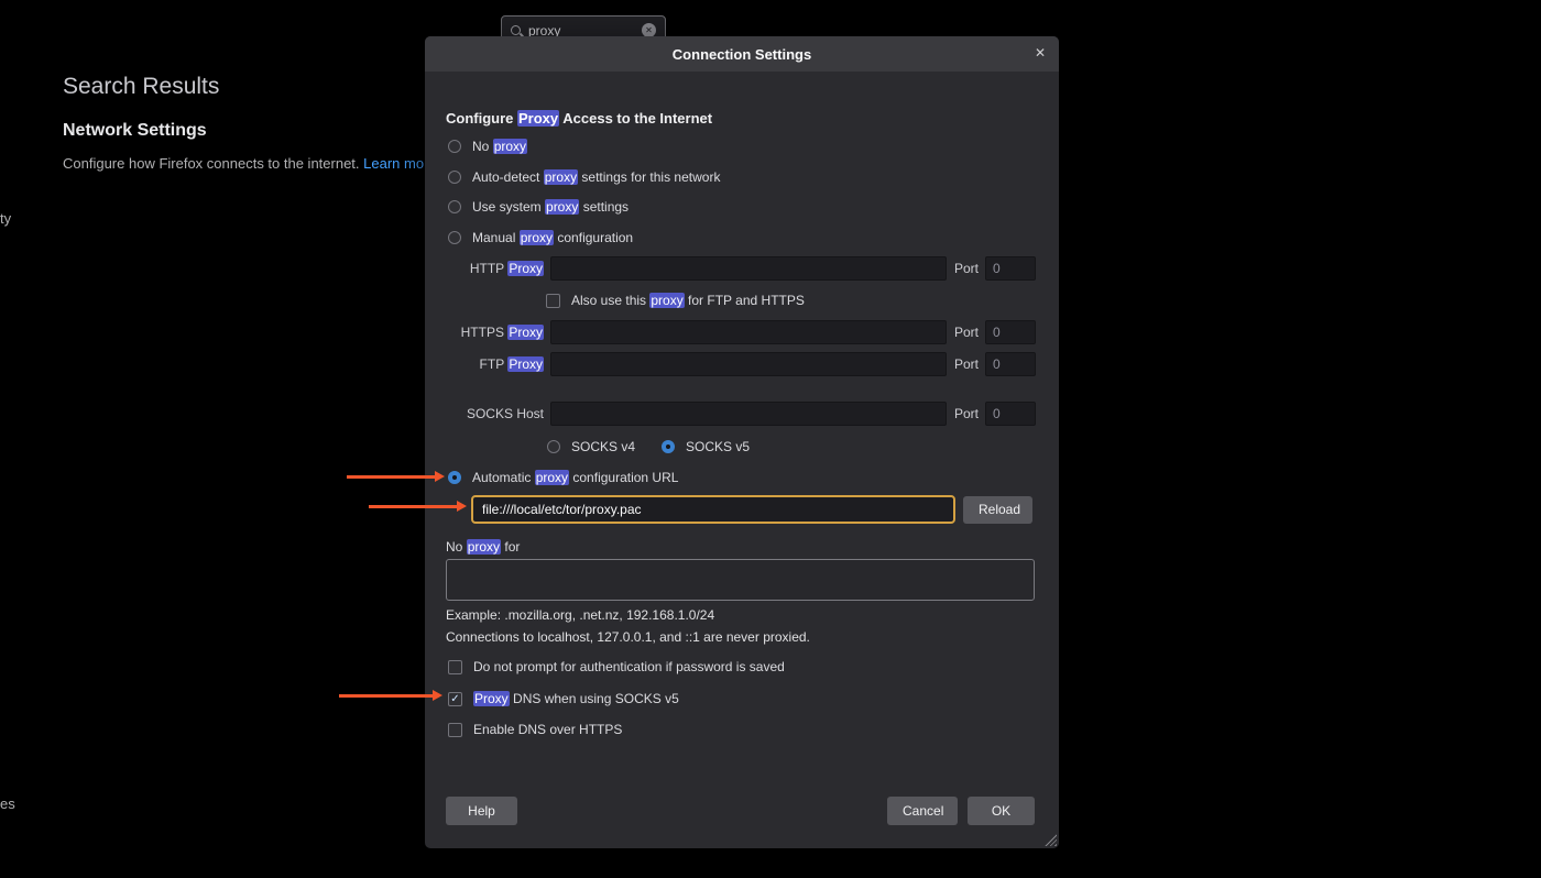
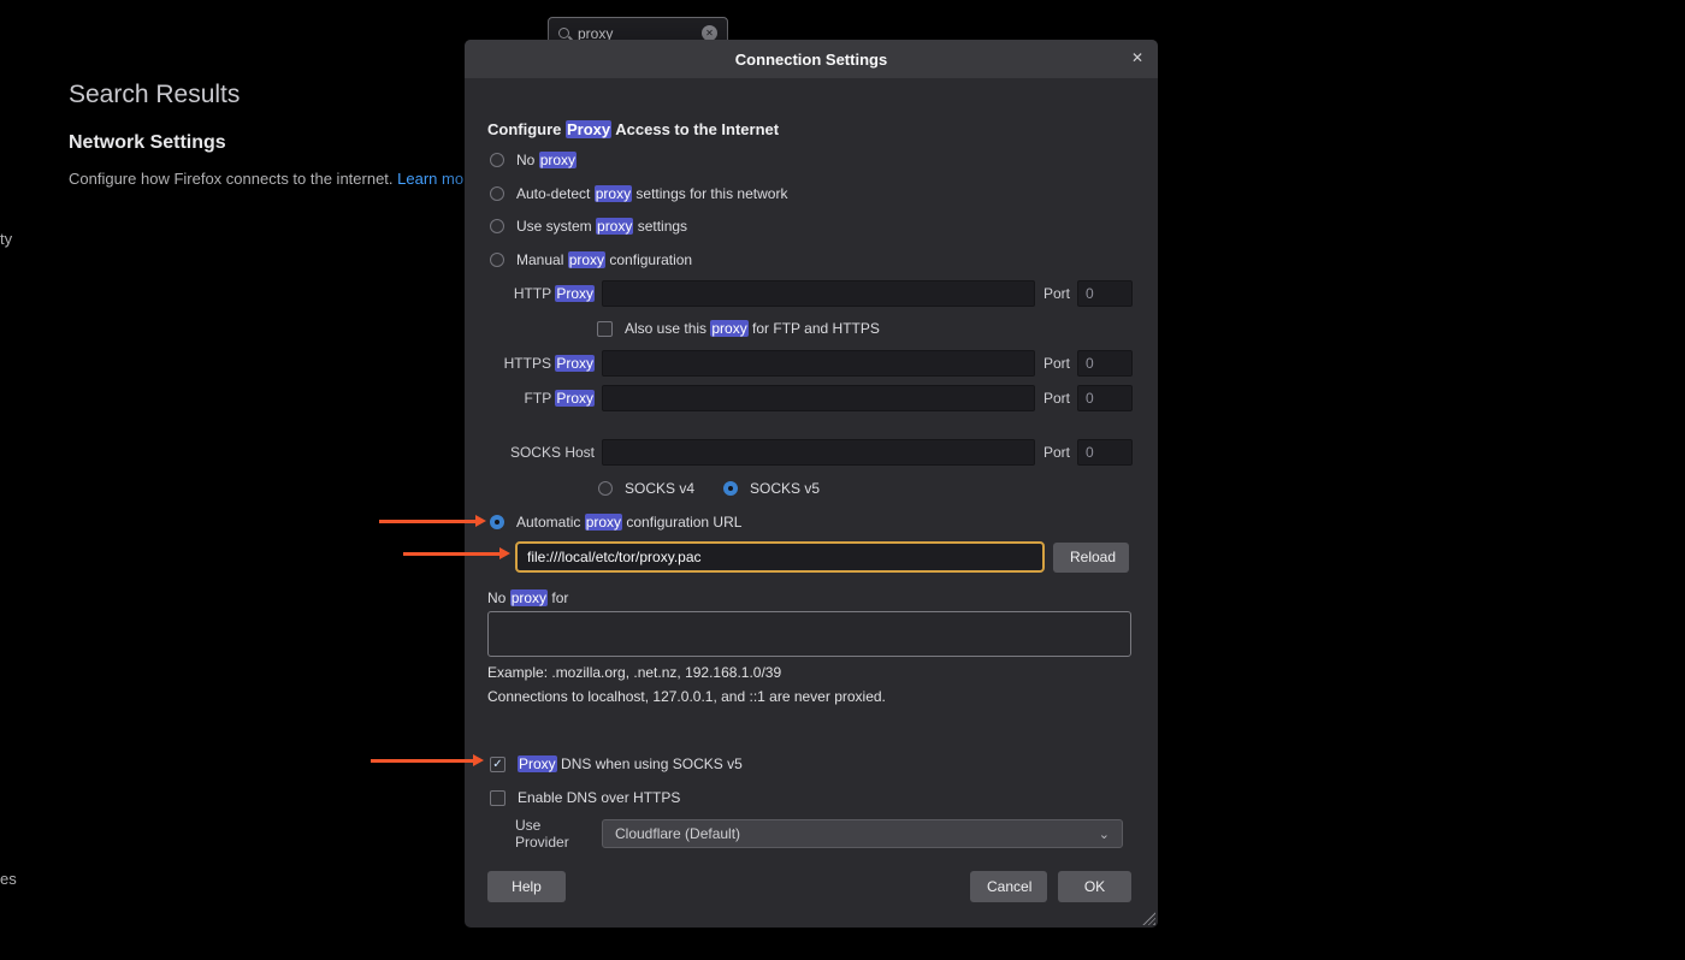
  proxy
  ✕
  Search Results
  Network Settings
  Configure how Firefox connects to the internet. Learn mo
  ty
  es
  Connection Settings
  ✕
  Configure Proxy Access to the Internet
  No proxy
  Auto-detect proxy settings for this network
  Use system proxy settings
  Manual proxy configuration
  HTTP Proxy
  Port
  0
  Also use this proxy for FTP and HTTPS
  HTTPS Proxy
  Port
  0
  FTP Proxy
  Port
  0
  SOCKS Host
  Port
  0
  SOCKS v4
  SOCKS v5
  Automatic proxy configuration URL
  file:///local/etc/tor/proxy.pac
  Reload
  No proxy for
- Example: .mozilla.org, .net.nz, 192.168.1.0/24
+ Example: .mozilla.org, .net.nz, 192.168.1.0/39
  Connections to localhost, 127.0.0.1, and ::1 are never proxied.
- Do not prompt for authentication if password is saved
  ✓
  Proxy DNS when using SOCKS v5
  Enable DNS over HTTPS
+ Use Provider
+ Cloudflare (Default)
+ ⌄
  Help
  Cancel
  OK
